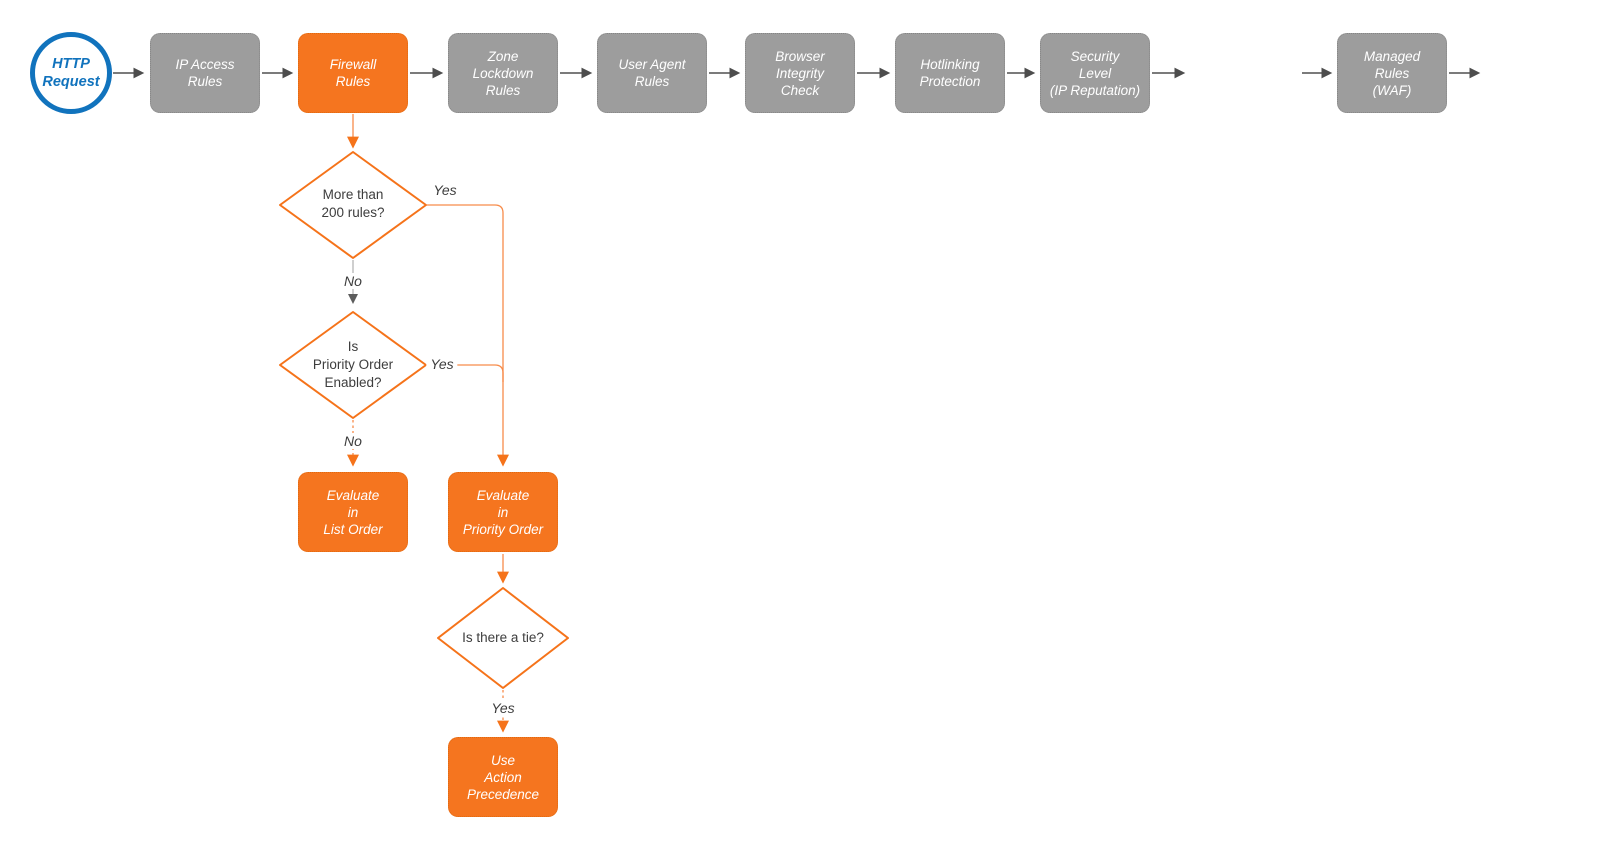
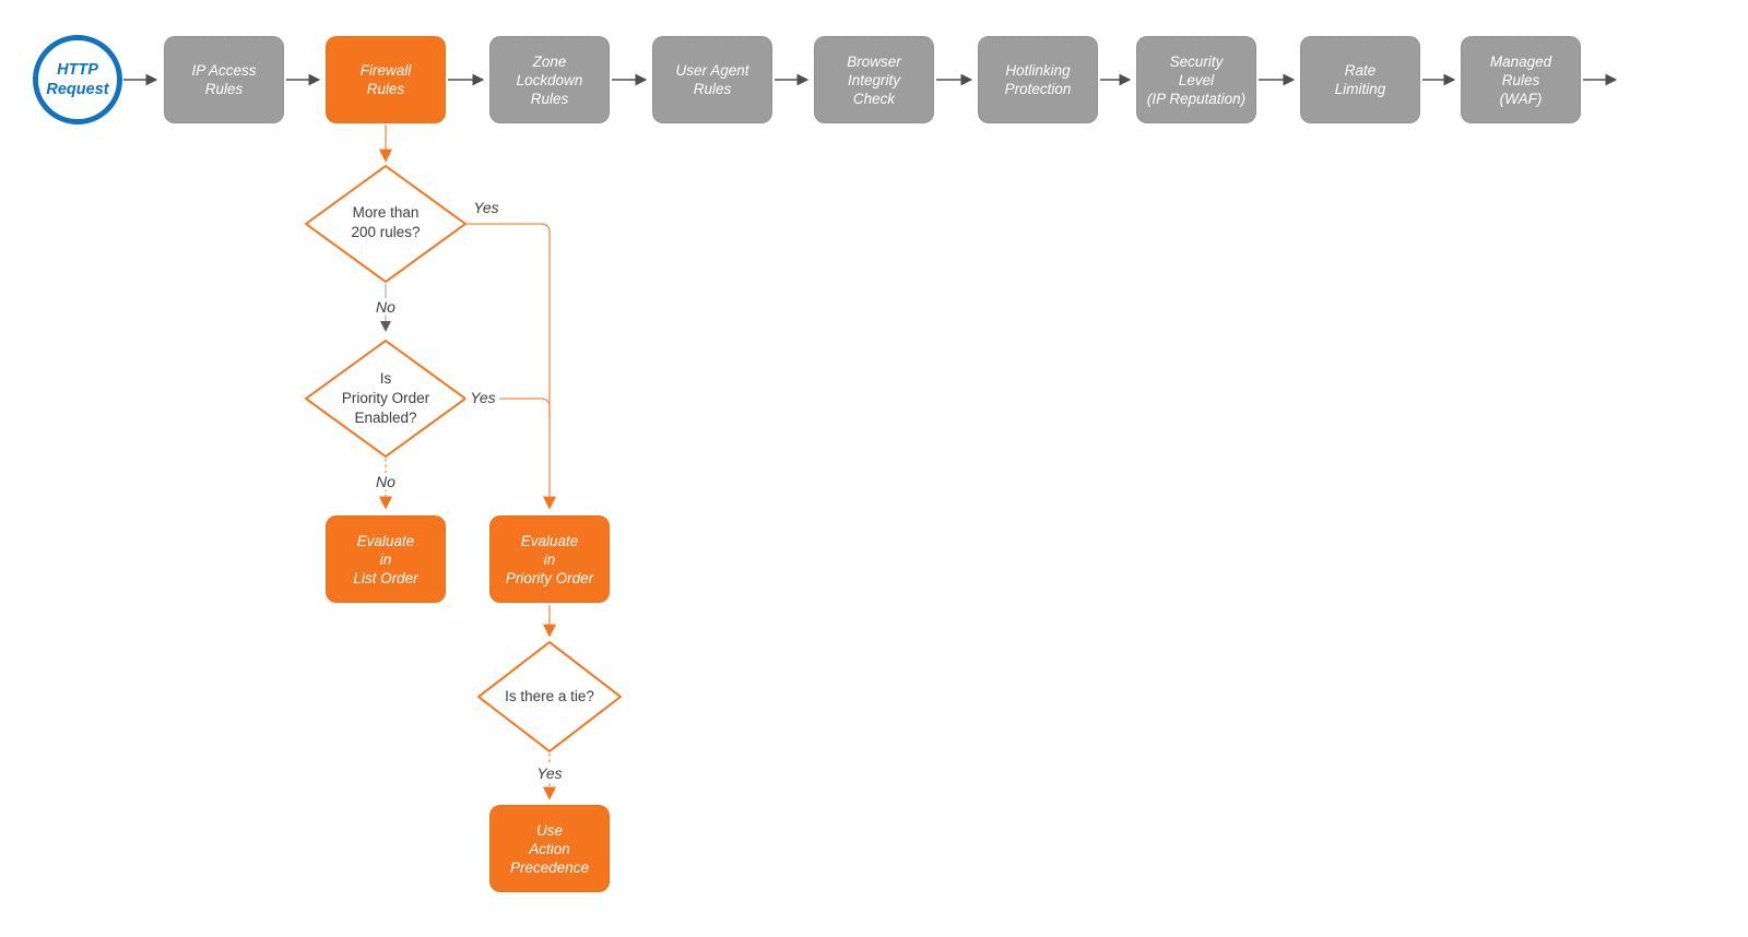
  HTTP
  Request
  IP Access
  Rules
  Firewall
  Rules
  Zone
  Lockdown
  Rules
  User Agent
  Rules
  Browser
  Integrity
  Check
  Hotlinking
  Protection
  Security
  Level
  (IP Reputation)
+ Rate
+ Limiting
  Managed
  Rules
  (WAF)
  More than
  200 rules?
  Is
  Priority Order
  Enabled?
  Is there a tie?
  Yes
  No
  Yes
  No
  Yes
  Evaluate
  in
  List Order
  Evaluate
  in
  Priority Order
  Use
  Action
  Precedence
